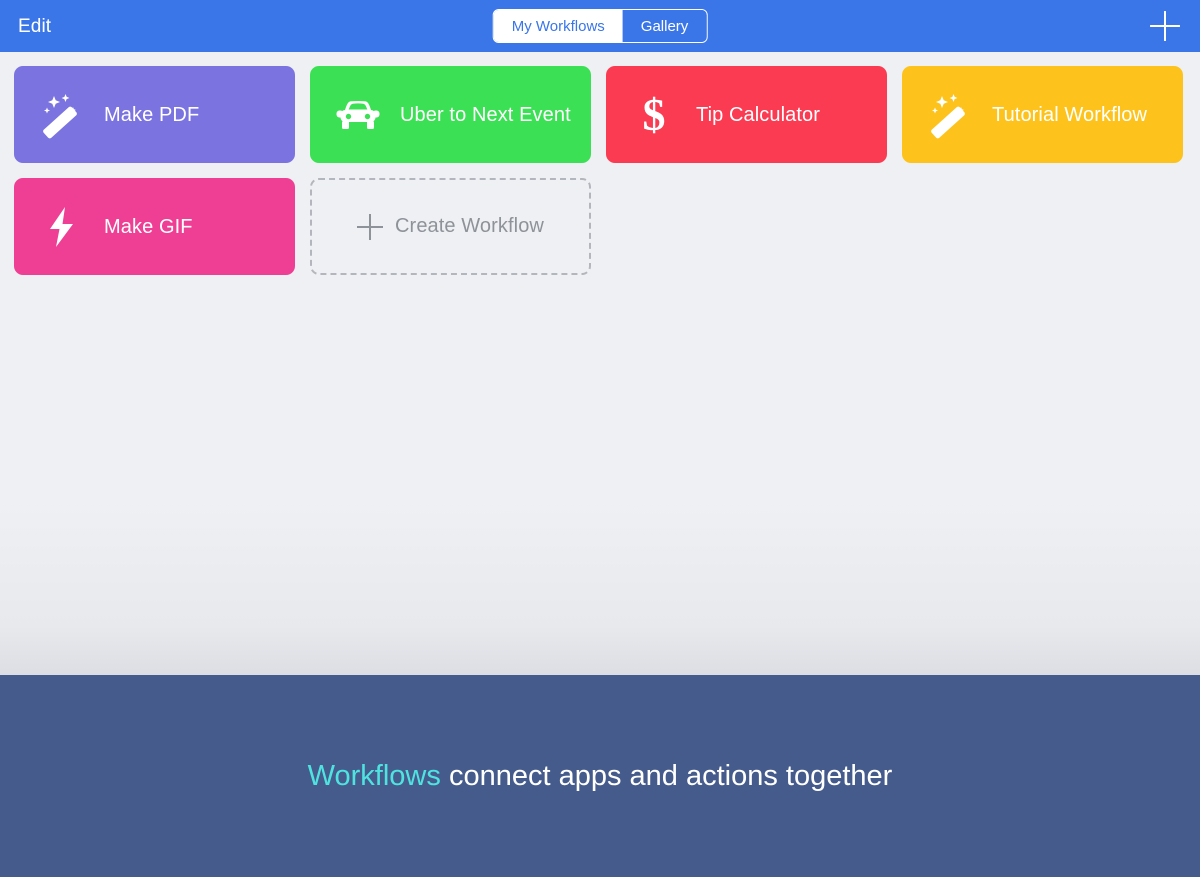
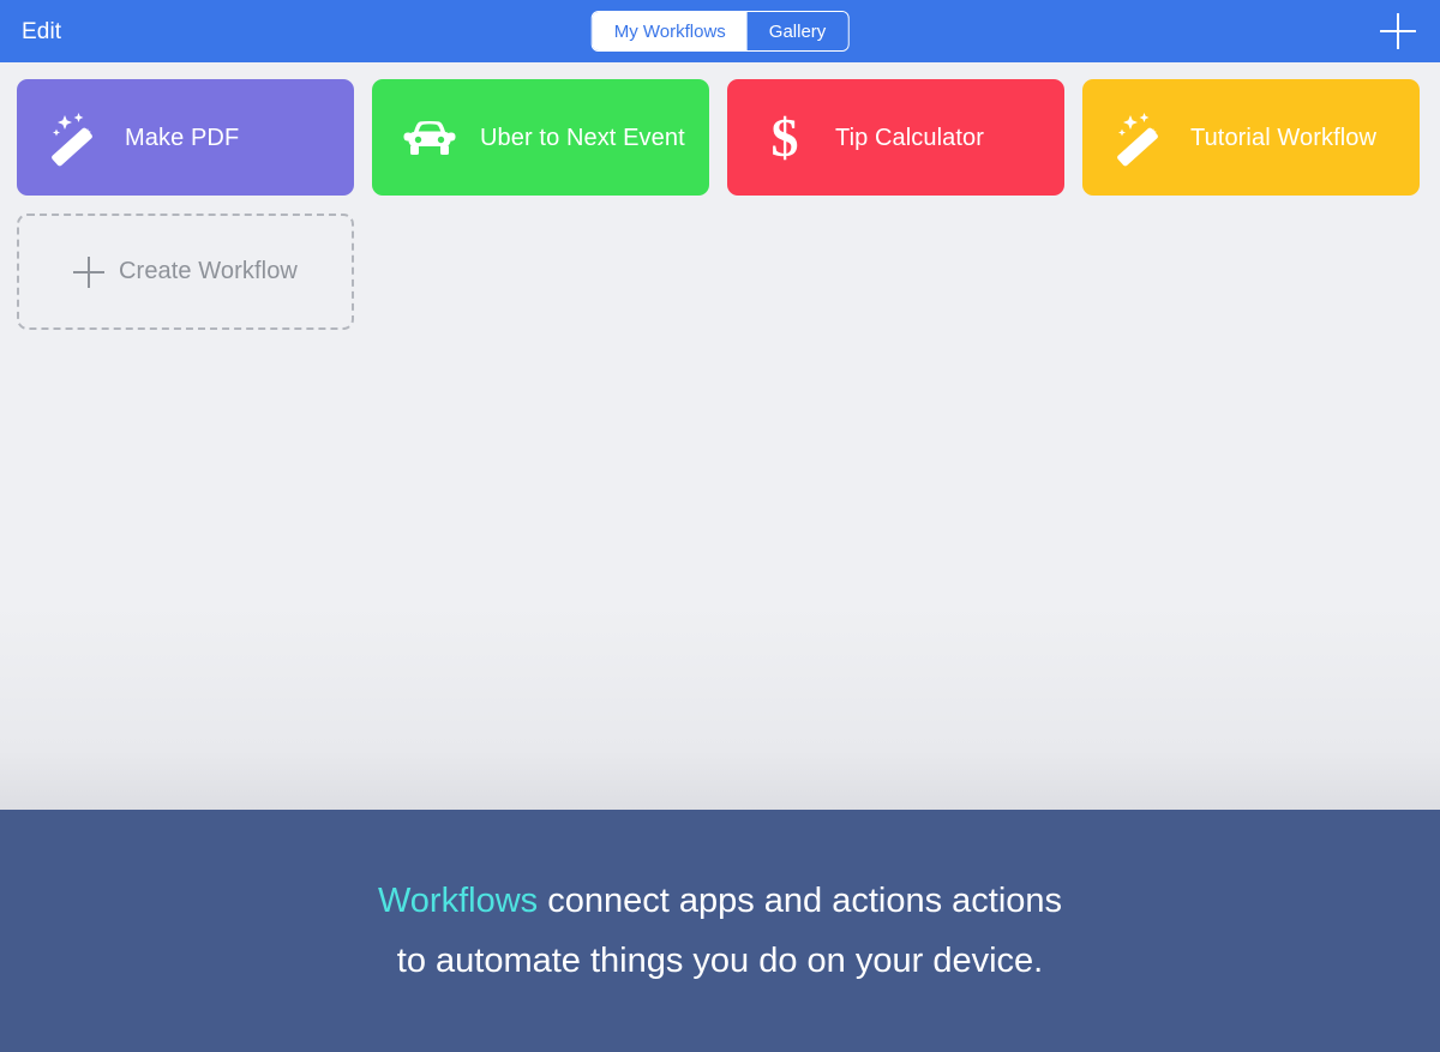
  Edit
  My Workflows
  Gallery
  Make PDF
  Uber to Next Event
  $
  Tip Calculator
  Tutorial Workflow
- Make GIF
  Create Workflow
- Workflows connect apps and actions together
+ Workflows connect apps and actions actions
+ to automate things you do on your device.
